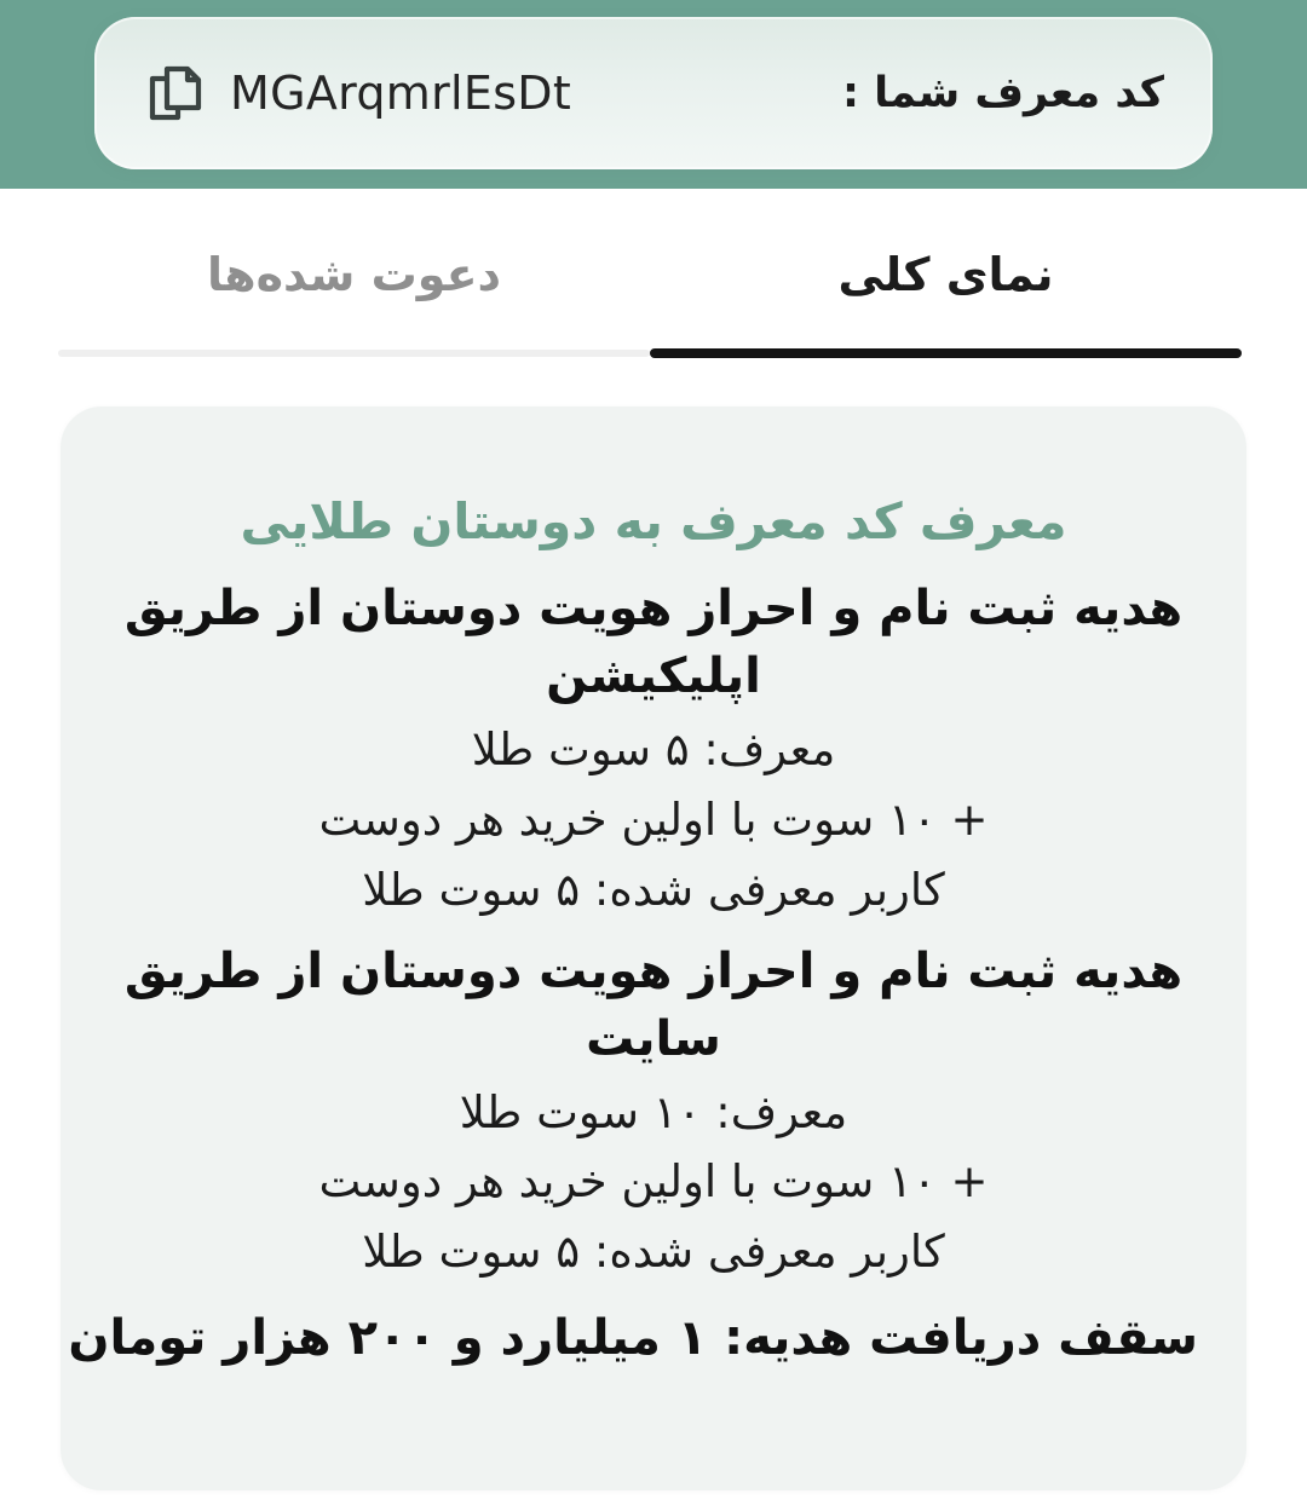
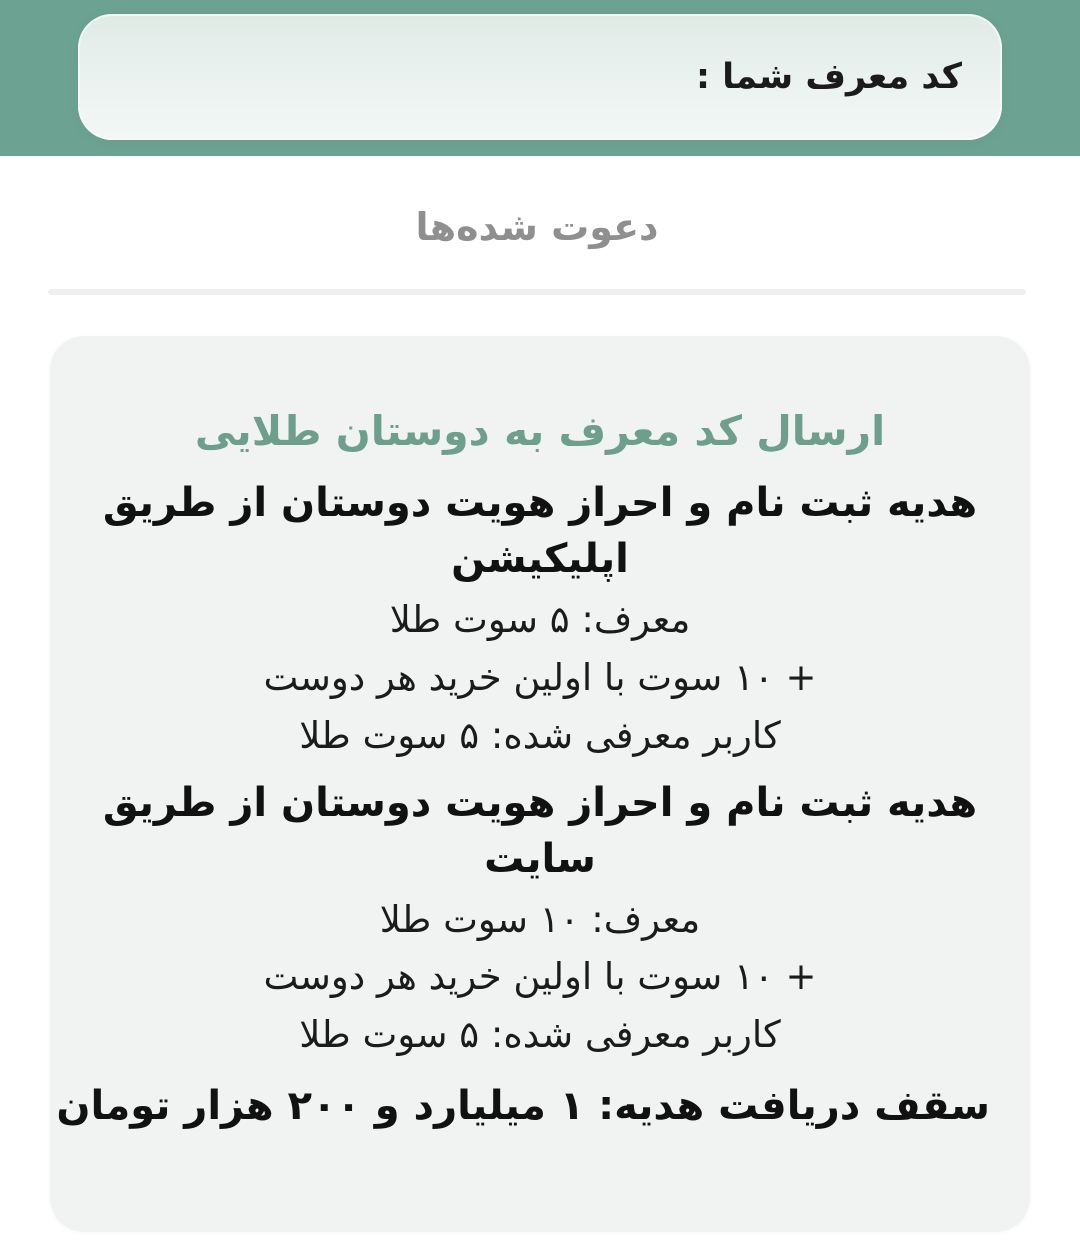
  کد معرف شما :
- MGArqmrlEsDt
- نمای کلی
  دعوت شده‌ها
- معرف کد معرف به دوستان طلایی
+ ارسال کد معرف به دوستان طلایی
  هدیه ثبت نام و احراز هویت دوستان از طریق اپلیکیشن
  معرف: ۵ سوت طلا
  + ۱۰ سوت با اولین خرید هر دوست
  کاربر معرفی شده: ۵ سوت طلا
  هدیه ثبت نام و احراز هویت دوستان از طریق سایت
  معرف: ۱۰ سوت طلا
  + ۱۰ سوت با اولین خرید هر دوست
  کاربر معرفی شده: ۵ سوت طلا
  سقف دریافت هدیه: ۱ میلیارد و ۲۰۰ هزار تومان
